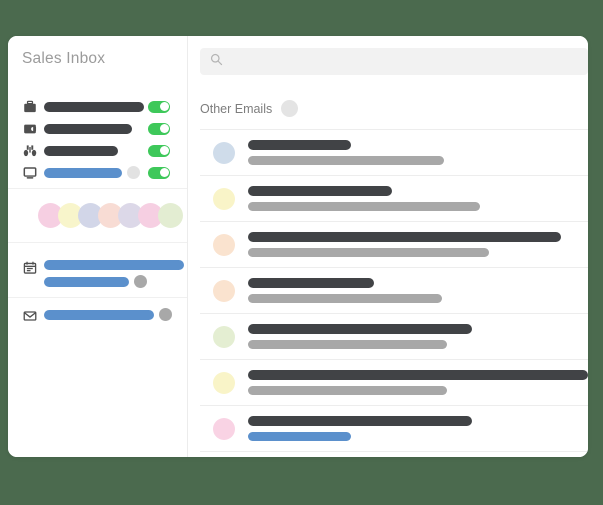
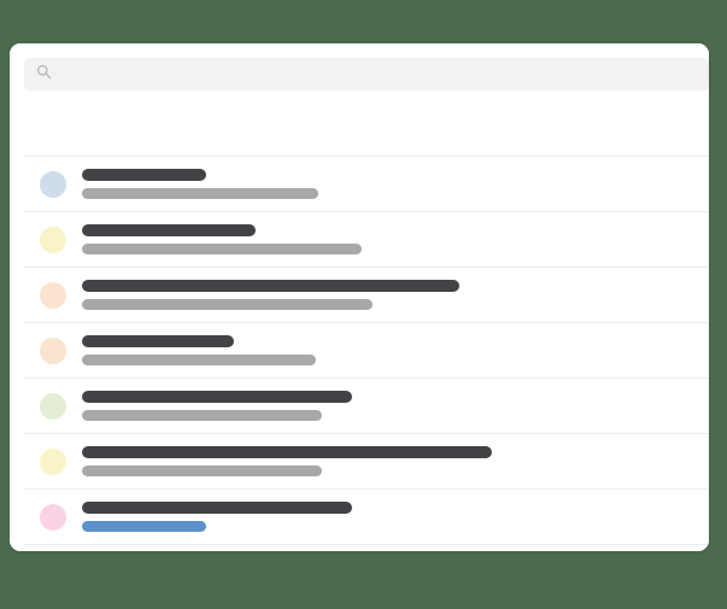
- Sales Inbox
- Other Emails
